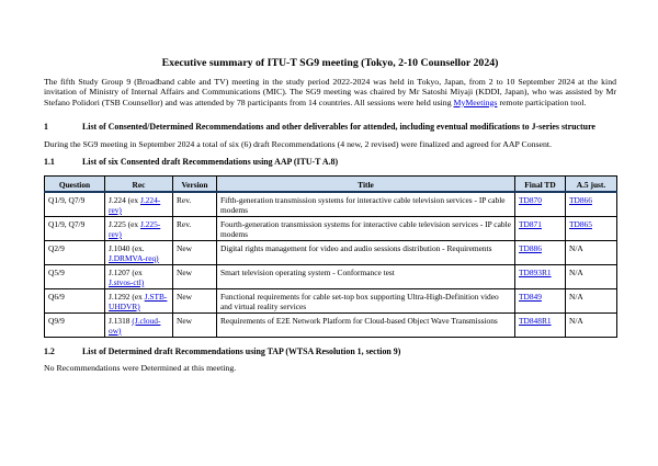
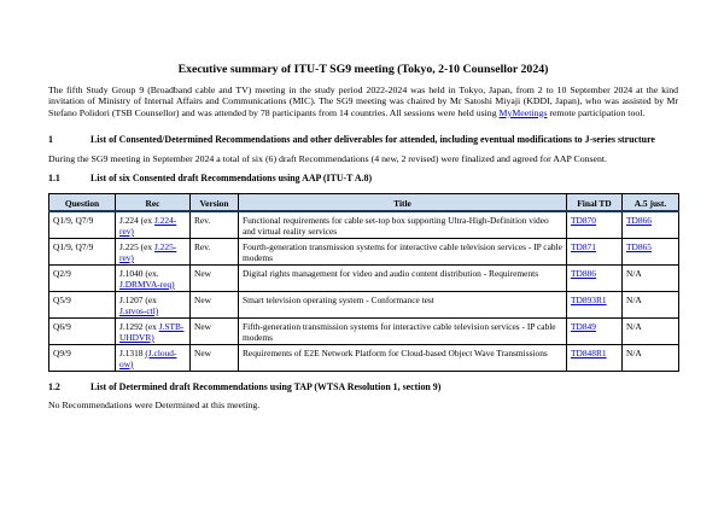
  Executive summary of ITU-T SG9 meeting (Tokyo, 2-10 Counsellor 2024)
  The fifth Study Group 9 (Broadband cable and TV) meeting in the study period 2022-2024 was held in Tokyo, Japan, from 2 to 10 September 2024 at the kind invitation of Ministry of Internal Affairs and Communications (MIC). The SG9 meeting was chaired by Mr Satoshi Miyaji (KDDI, Japan), who was assisted by Mr Stefano Polidori (TSB Counsellor) and was attended by 78 participants from 14 countries. All sessions were held using MyMeetings remote participation tool.
  1
  List of Consented/Determined Recommendations and other deliverables for attended, including eventual modifications to J-series structure
  During the SG9 meeting in September 2024 a total of six (6) draft Recommendations (4 new, 2 revised) were finalized and agreed for AAP Consent.
  1.1
  List of six Consented draft Recommendations using AAP (ITU-T A.8)
  Question	Rec	Version	Title	Final TD	A.5 just.
- Q1/9, Q7/9	J.224 (ex J.224-rev)	Rev.	Fifth-generation transmission systems for interactive cable television services - IP cable modems	TD870	TD866
+ Q1/9, Q7/9	J.224 (ex J.224-rev)	Rev.	Functional requirements for cable set-top box supporting Ultra-High-Definition video and virtual reality services	TD870	TD866
  Q1/9, Q7/9	J.225 (ex J.225-rev)	Rev.	Fourth-generation transmission systems for interactive cable television services - IP cable modems	TD871	TD865
- Q2/9	J.1040 (ex. J.DRMVA-req)	New	Digital rights management for video and audio sessions distribution - Requirements	TD886	N/A
+ Q2/9	J.1040 (ex. J.DRMVA-req)	New	Digital rights management for video and audio content distribution - Requirements	TD886	N/A
  Q5/9	J.1207 (ex J.stvos-ctl)	New	Smart television operating system - Conformance test	TD893R1	N/A
- Q6/9	J.1292 (ex J.STB-UHDVR)	New	Functional requirements for cable set-top box supporting Ultra-High-Definition video and virtual reality services	TD849	N/A
+ Q6/9	J.1292 (ex J.STB-UHDVR)	New	Fifth-generation transmission systems for interactive cable television services - IP cable modems	TD849	N/A
  Q9/9	J.1318 (J.cloud-ow)	New	Requirements of E2E Network Platform for Cloud-based Object Wave Transmissions	TD848R1	N/A
  1.2
  List of Determined draft Recommendations using TAP (WTSA Resolution 1, section 9)
  No Recommendations were Determined at this meeting.
